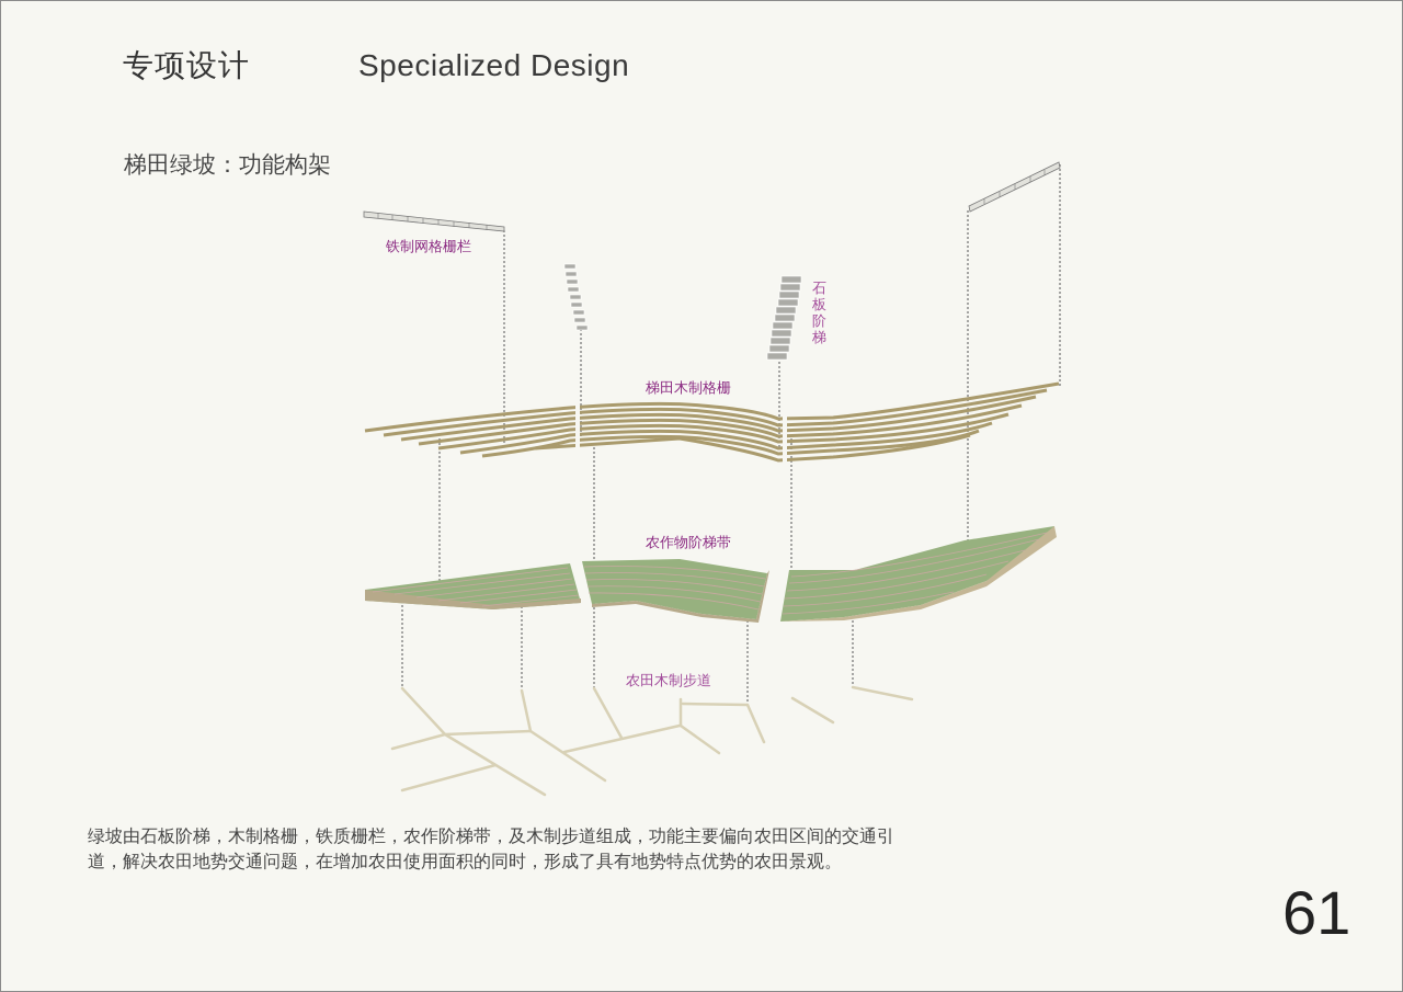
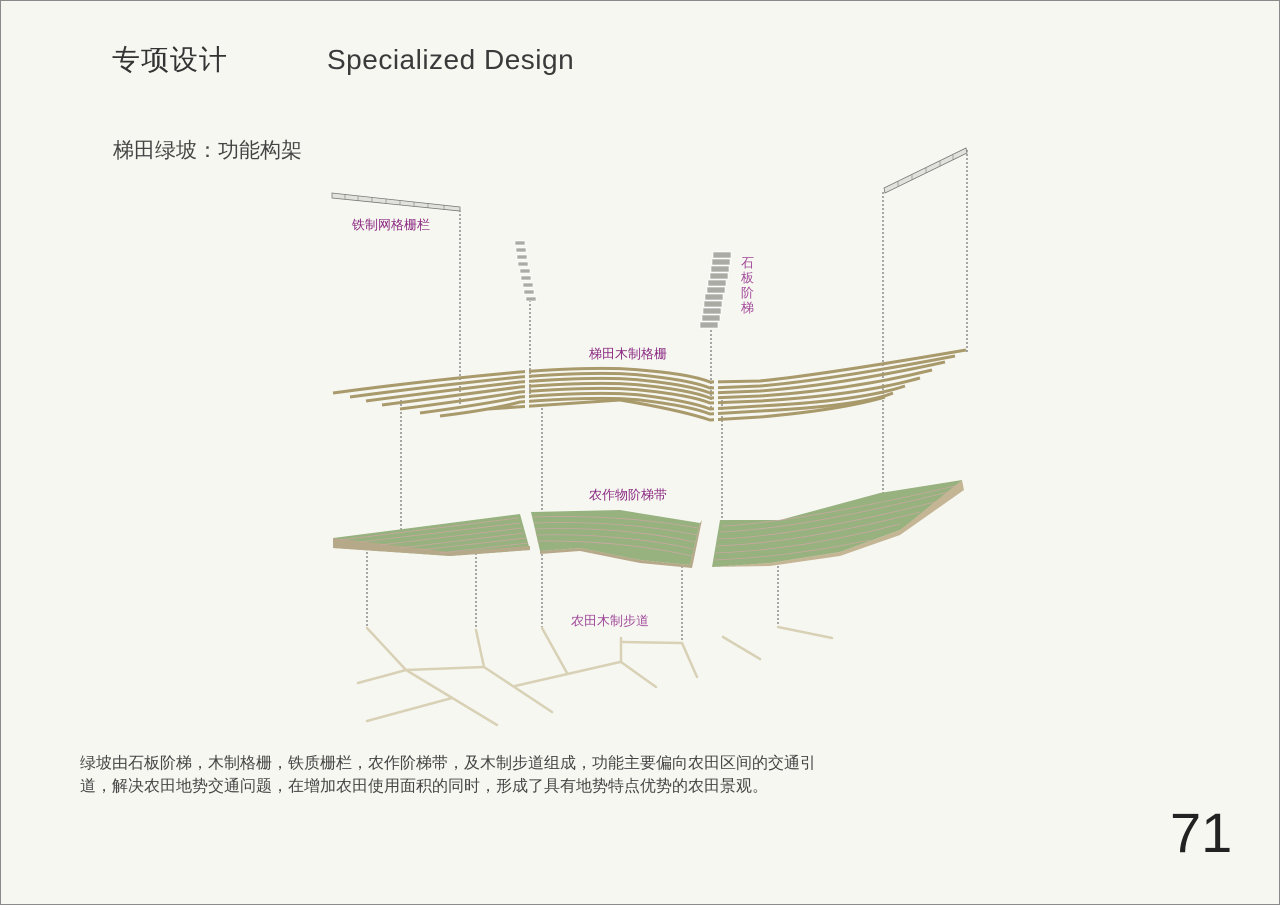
  专项设计
  Specialized Design
  梯田绿坡：功能构架
  铁制网格栅栏
  石板阶梯
  梯田木制格栅
  农作物阶梯带
  农田木制步道
  绿坡由石板阶梯，木制格栅，铁质栅栏，农作阶梯带，及木制步道组成，功能主要偏向农田区间的交通引道，解决农田地势交通问题，在增加农田使用面积的同时，形成了具有地势特点优势的农田景观。
- 61
+ 71
